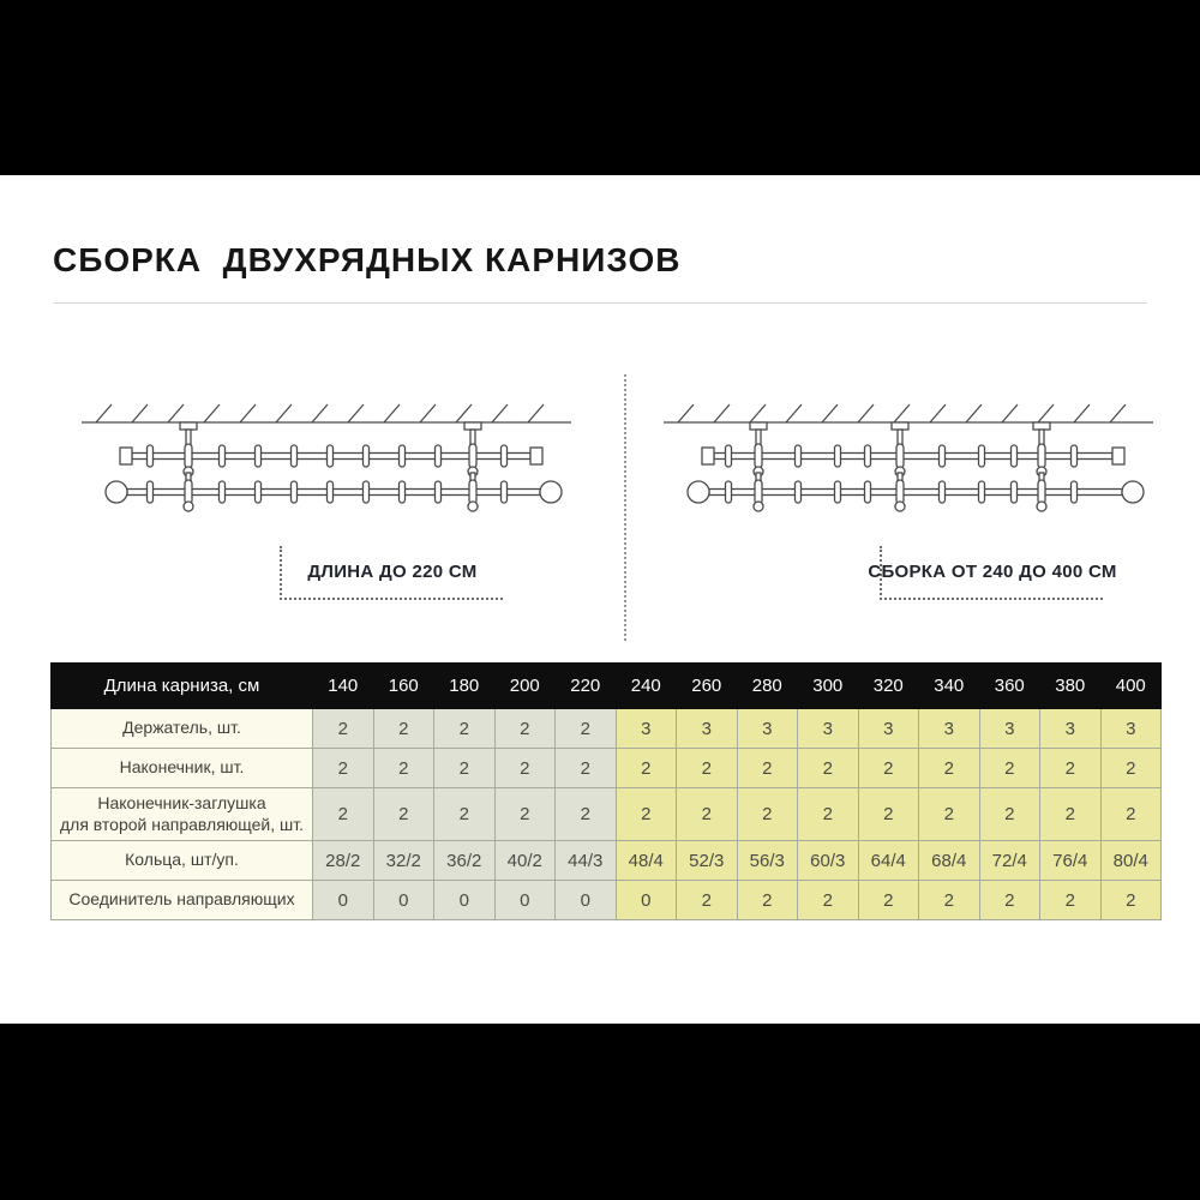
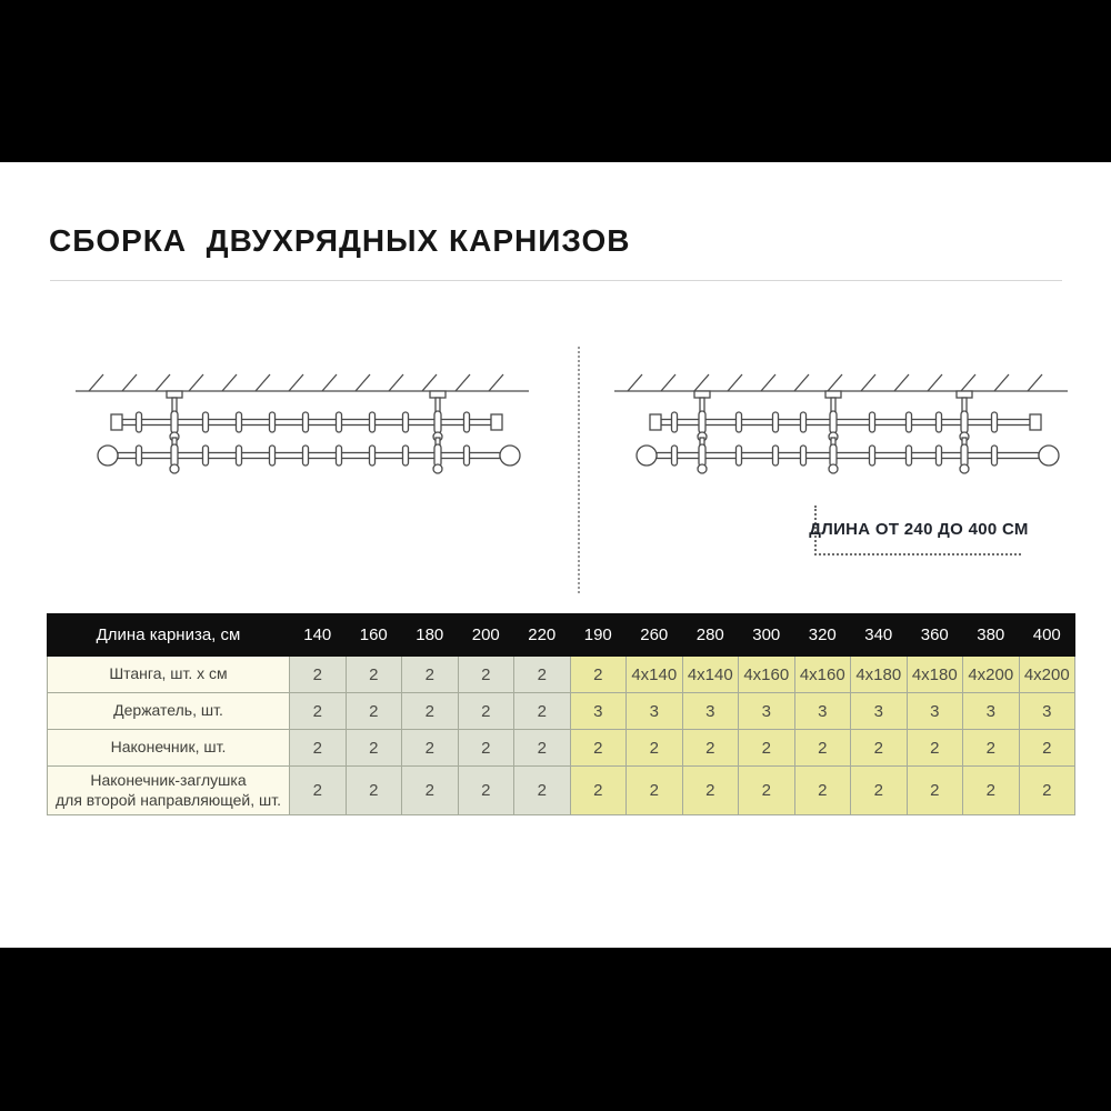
  СБОРКА ДВУХРЯДНЫХ КАРНИЗОВ
- ДЛИНА ДО 220 СМ
- СБОРКА ОТ 240 ДО 400 СМ
+ ДЛИНА ОТ 240 ДО 400 СМ
- Длина карниза, см	140	160	180	200	220	240	260	280	300	320	340	360	380	400
+ Длина карниза, см	140	160	180	200	220	190	260	280	300	320	340	360	380	400
+ Штанга, шт. х см	2	2	2	2	2	2	4x140	4x140	4x160	4x160	4x180	4x180	4x200	4x200
  Держатель, шт.	2	2	2	2	2	3	3	3	3	3	3	3	3	3
  Наконечник, шт.	2	2	2	2	2	2	2	2	2	2	2	2	2	2
  Наконечник-заглушка для второй направляющей, шт.	2	2	2	2	2	2	2	2	2	2	2	2	2	2
- Кольца, шт/уп.	28/2	32/2	36/2	40/2	44/3	48/4	52/3	56/3	60/3	64/4	68/4	72/4	76/4	80/4
- Соединитель направляющих	0	0	0	0	0	0	2	2	2	2	2	2	2	2
